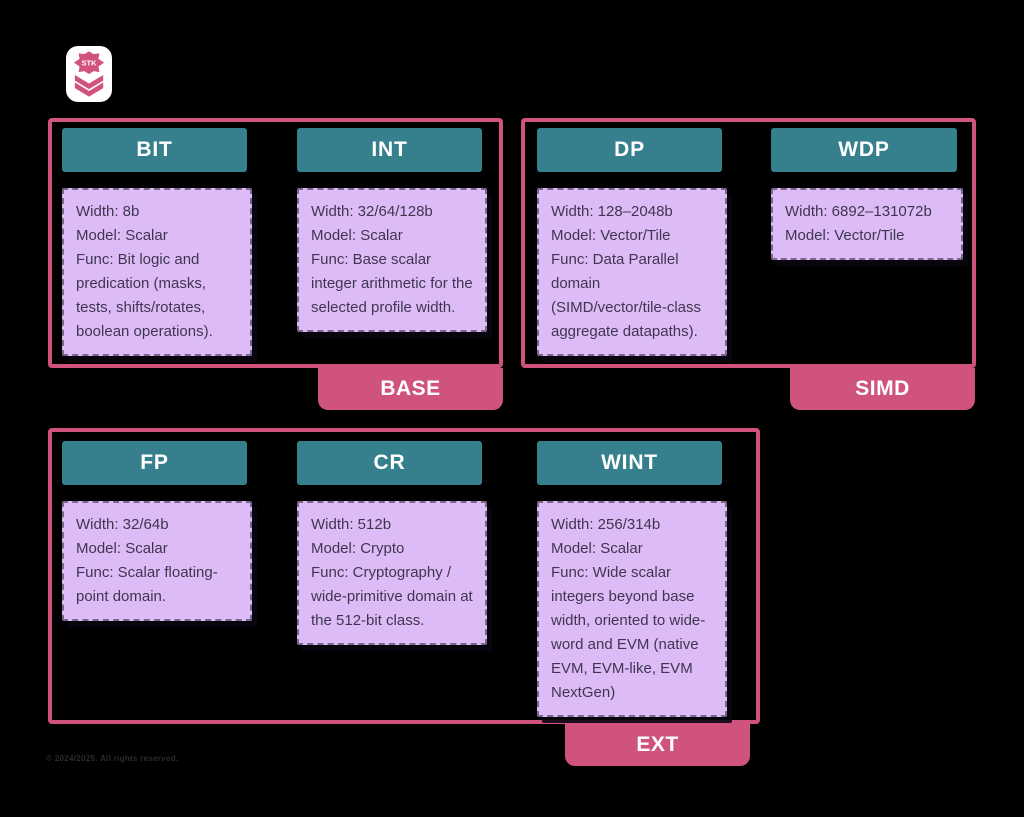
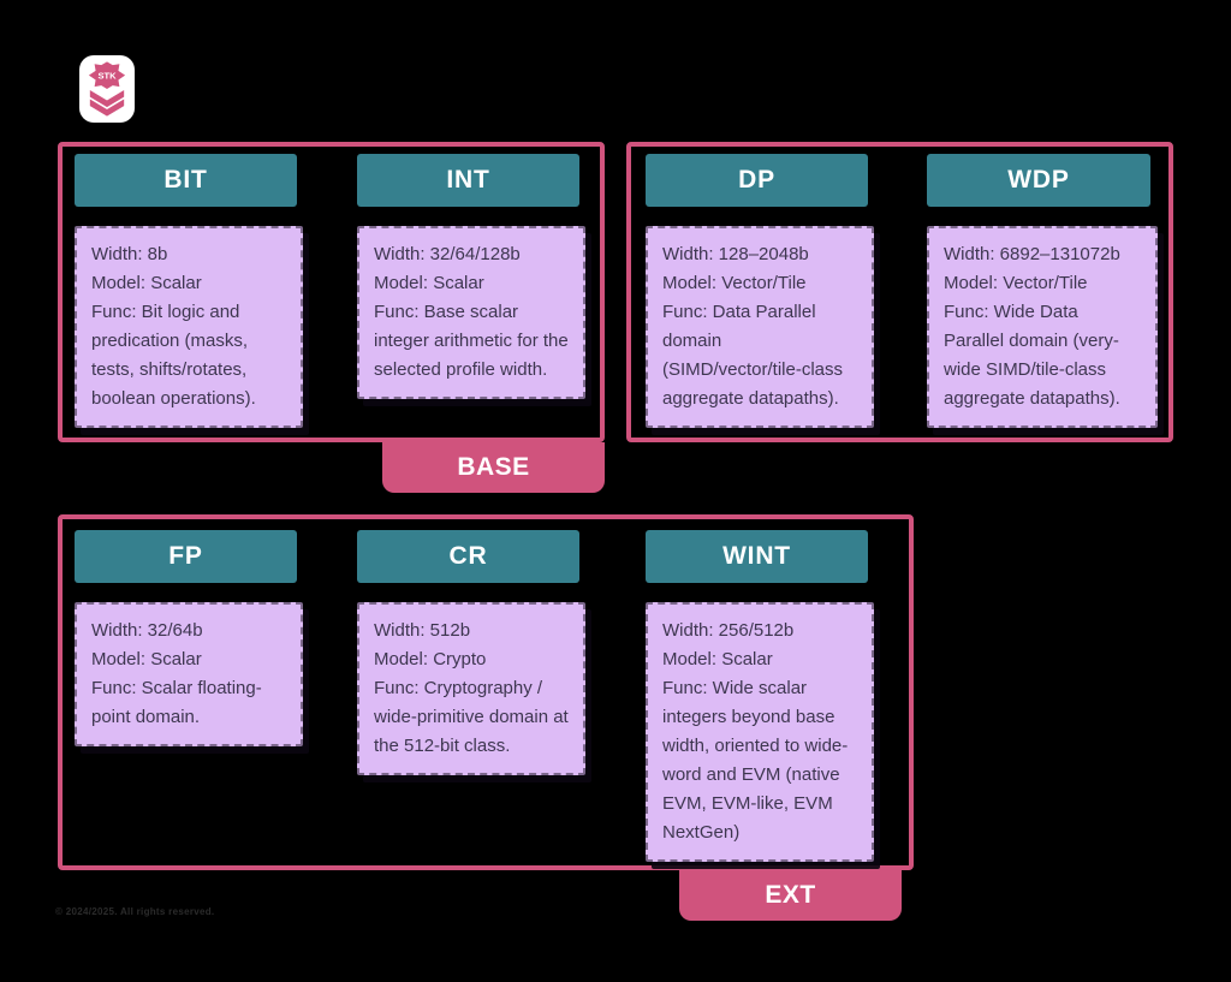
  STK
  BASE
- SIMD
  EXT
  BIT
  INT
  DP
  WDP
  Width: 8b
  Model: Scalar
  Func: Bit logic and predication (masks, tests, shifts/rotates, boolean operations).
  Width: 32/64/128b
  Model: Scalar
  Func: Base scalar integer arithmetic for the selected profile width.
  Width: 128–2048b
  Model: Vector/Tile
  Func: Data Parallel domain (SIMD/vector/tile-class aggregate datapaths).
  Width: 6892–131072b
  Model: Vector/Tile
+ Func: Wide Data Parallel domain (very-wide SIMD/tile-class aggregate datapaths).
  FP
  CR
  WINT
  Width: 32/64b
  Model: Scalar
  Func: Scalar floating-point domain.
  Width: 512b
  Model: Crypto
  Func: Cryptography / wide-primitive domain at the 512-bit class.
- Width: 256/314b
+ Width: 256/512b
  Model: Scalar
  Func: Wide scalar integers beyond base width, oriented to wide-word and EVM (native EVM, EVM-like, EVM NextGen)
  © 2024/2025. All rights reserved.
